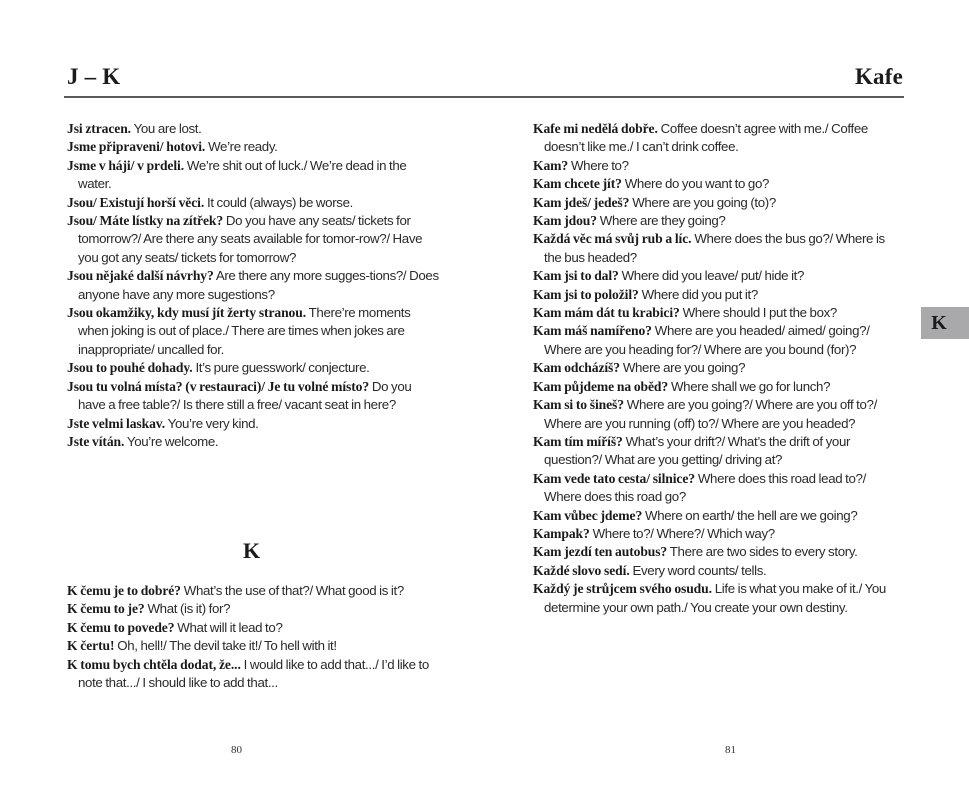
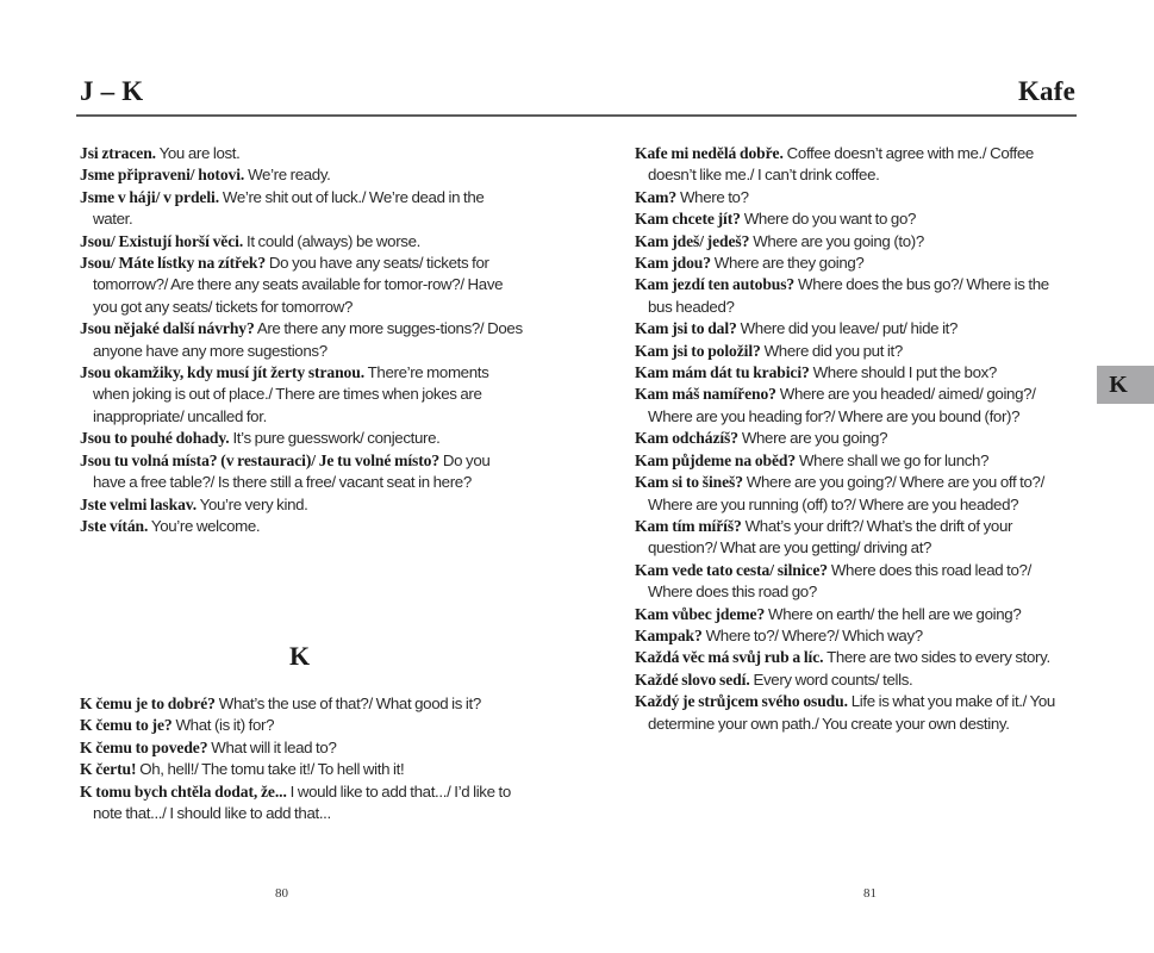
  J – K
  Jsi ztracen. You are lost.
  Jsme připraveni/ hotovi. We’re ready.
  Jsme v háji/ v prdeli. We’re shit out of luck./ We’re dead in the water.
  Jsou/ Existují horší věci. It could (always) be worse.
  Jsou/ Máte lístky na zítřek? Do you have any seats/ tickets for tomorrow?/ Are there any seats available for tomor-row?/ Have you got any seats/ tickets for tomorrow?
  Jsou nějaké další návrhy? Are there any more sugges-tions?/ Does anyone have any more sugestions?
  Jsou okamžiky, kdy musí jít žerty stranou. There’re moments when joking is out of place./ There are times when jokes are inappropriate/ uncalled for.
  Jsou to pouhé dohady. It’s pure guesswork/ conjecture.
  Jsou tu volná místa? (v restauraci)/ Je tu volné místo? Do you have a free table?/ Is there still a free/ vacant seat in here?
  Jste velmi laskav. You’re very kind.
  Jste vítán. You’re welcome.
  K
  K čemu je to dobré? What’s the use of that?/ What good is it?
  K čemu to je? What (is it) for?
  K čemu to povede? What will it lead to?
- K čertu! Oh, hell!/ The devil take it!/ To hell with it!
+ K čertu! Oh, hell!/ The tomu take it!/ To hell with it!
  K tomu bych chtěla dodat, že... I would like to add that.../ I’d like to note that.../ I should like to add that...
  80
  Kafe
  K
  Kafe mi nedělá dobře. Coffee doesn’t agree with me./ Coffee doesn’t like me./ I can’t drink coffee.
  Kam? Where to?
  Kam chcete jít? Where do you want to go?
  Kam jdeš/ jedeš? Where are you going (to)?
  Kam jdou? Where are they going?
- Každá věc má svůj rub a líc. Where does the bus go?/ Where is the bus headed?
+ Kam jezdí ten autobus? Where does the bus go?/ Where is the bus headed?
  Kam jsi to dal? Where did you leave/ put/ hide it?
  Kam jsi to položil? Where did you put it?
  Kam mám dát tu krabici? Where should I put the box?
  Kam máš namířeno? Where are you headed/ aimed/ going?/ Where are you heading for?/ Where are you bound (for)?
  Kam odcházíš? Where are you going?
  Kam půjdeme na oběd? Where shall we go for lunch?
  Kam si to šineš? Where are you going?/ Where are you off to?/ Where are you running (off) to?/ Where are you headed?
  Kam tím míříš? What’s your drift?/ What’s the drift of your question?/ What are you getting/ driving at?
  Kam vede tato cesta/ silnice? Where does this road lead to?/ Where does this road go?
  Kam vůbec jdeme? Where on earth/ the hell are we going?
  Kampak? Where to?/ Where?/ Which way?
- Kam jezdí ten autobus? There are two sides to every story.
+ Každá věc má svůj rub a líc. There are two sides to every story.
  Každé slovo sedí. Every word counts/ tells.
  Každý je strůjcem svého osudu. Life is what you make of it./ You determine your own path./ You create your own destiny.
  81
